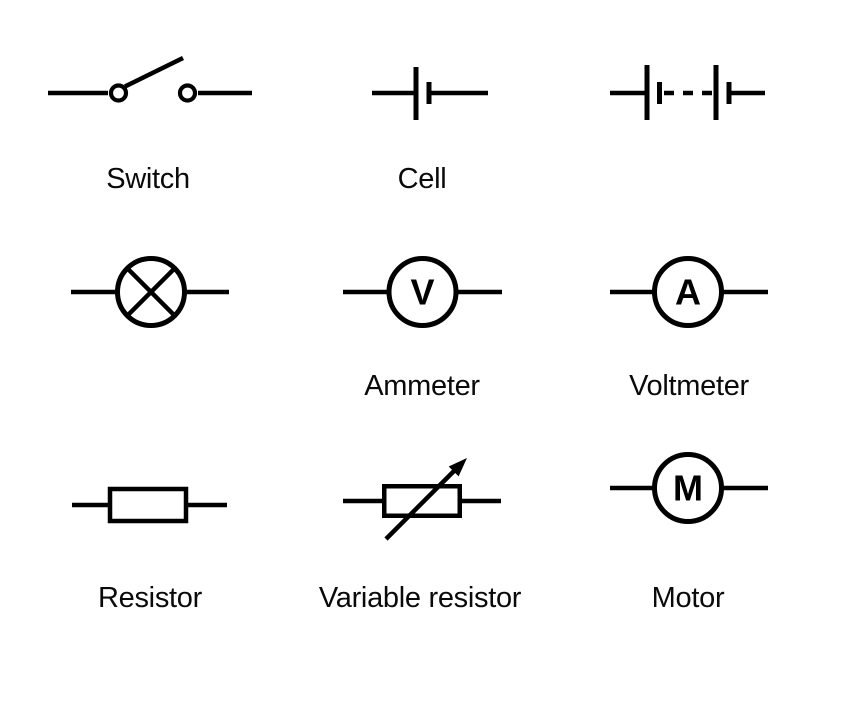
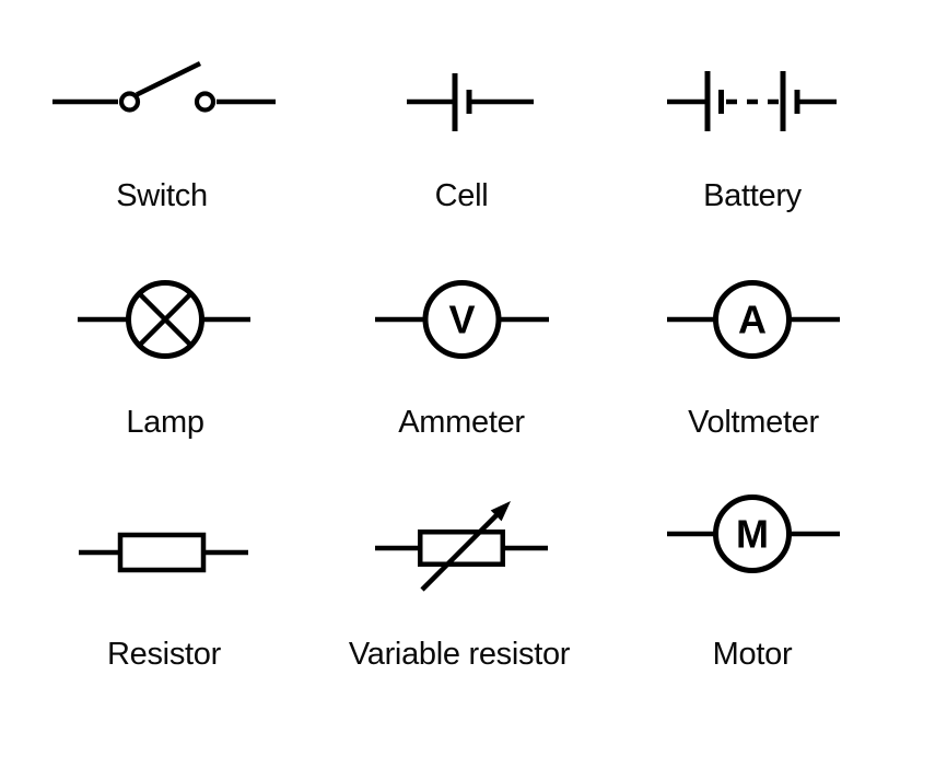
  Switch
  Cell
+ Battery
+ Lamp
  V
  Ammeter
  A
  Voltmeter
  Resistor
  Variable resistor
  M
  Motor
